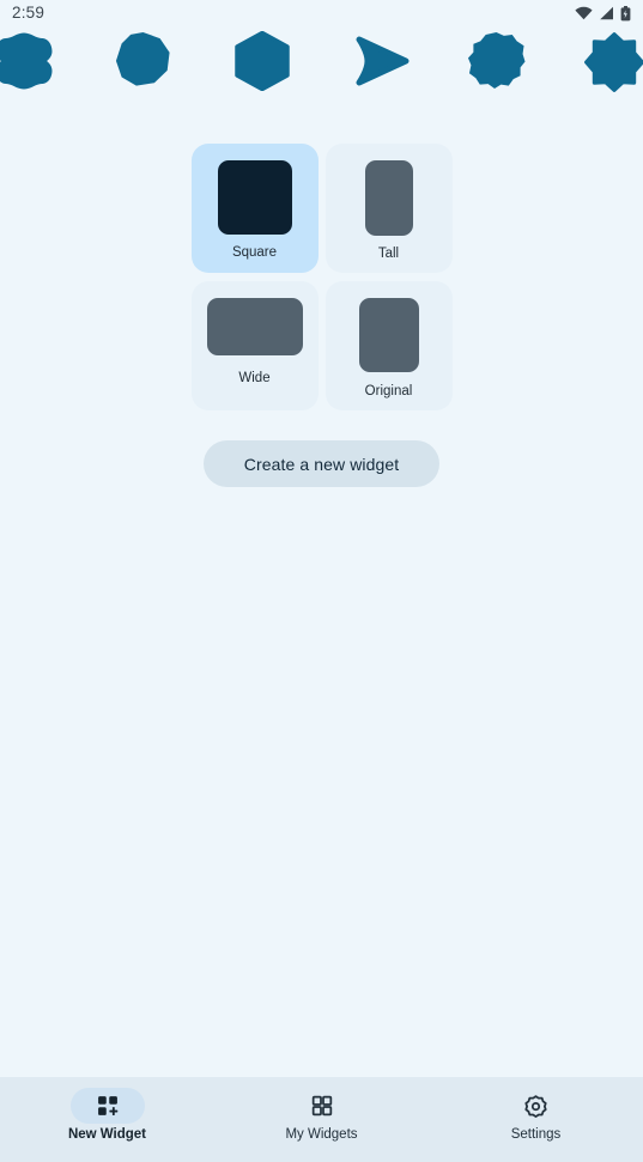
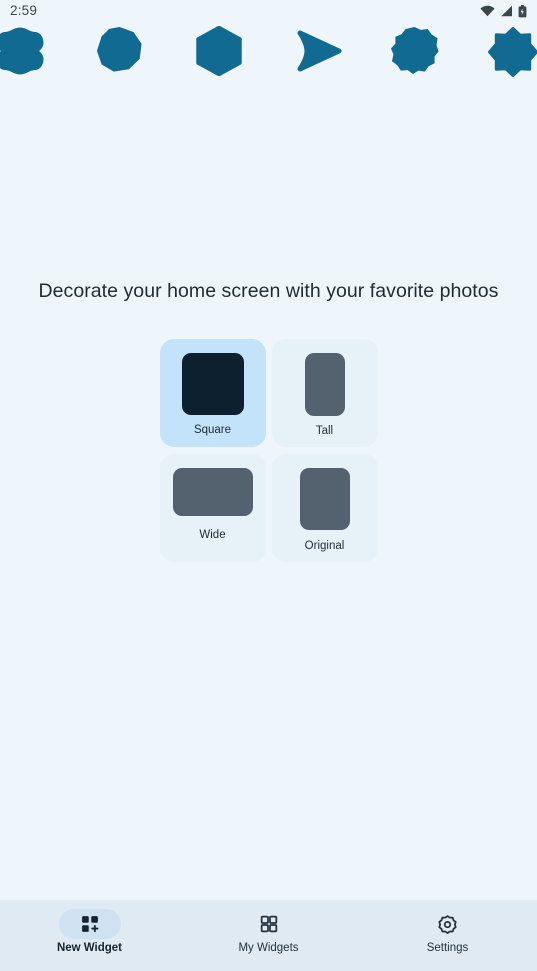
  2:59
+ Decorate your home screen with your favorite photos
  Square
  Tall
  Wide
  Original
- Create a new widget
  New Widget
  My Widgets
  Settings
